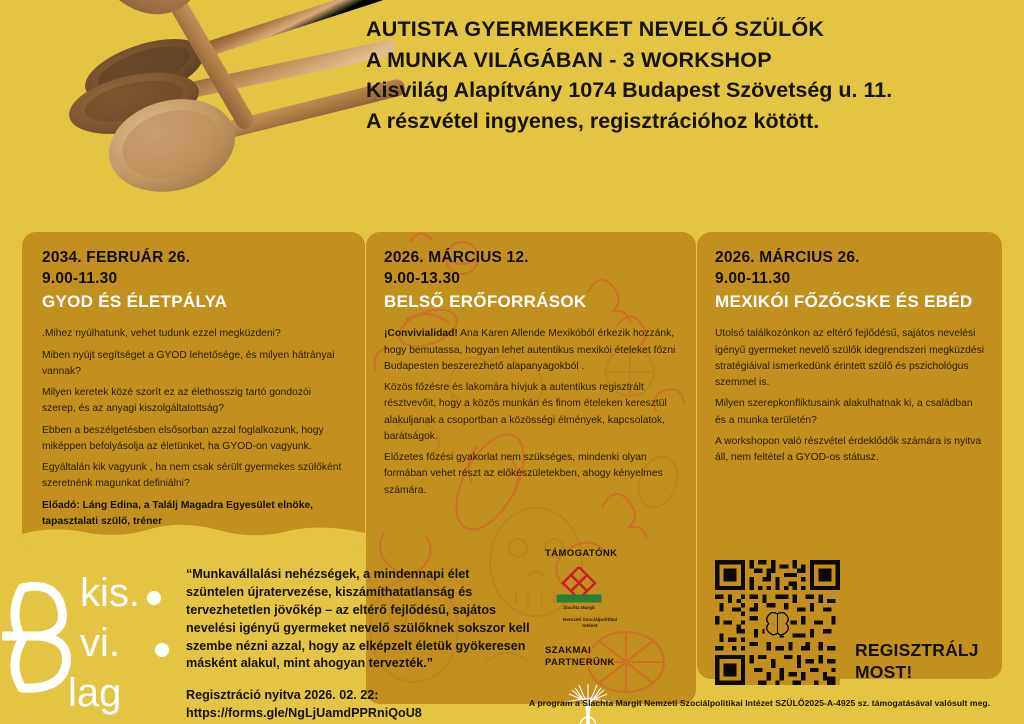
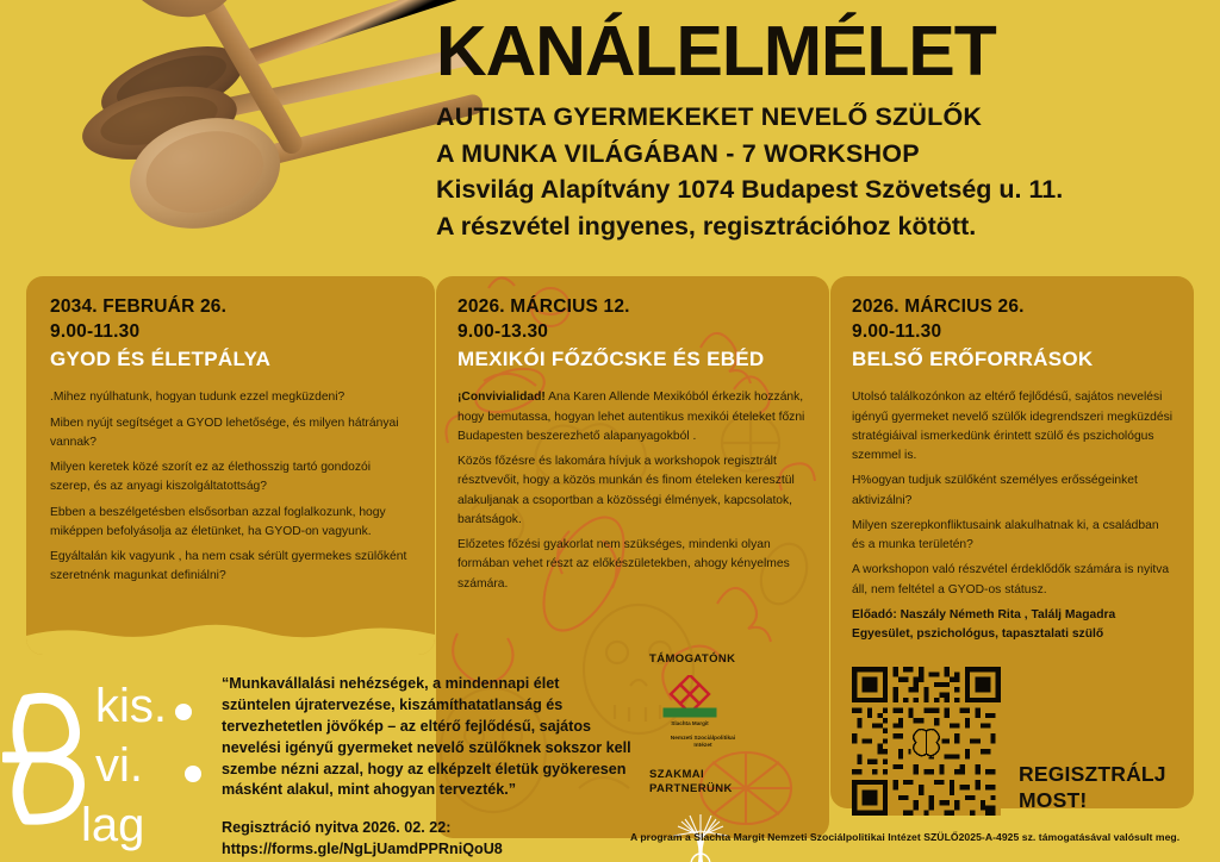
+ KANÁLELMÉLET
  AUTISTA GYERMEKEKET NEVELŐ SZÜLŐK
- A MUNKA VILÁGÁBAN - 3 WORKSHOP
+ A MUNKA VILÁGÁBAN - 7 WORKSHOP
  Kisvilág Alapítvány 1074 Budapest Szövetség u. 11.
  A részvétel ingyenes, regisztrációhoz kötött.
  2034. FEBRUÁR 26.
  9.00-11.30
  GYOD ÉS ÉLETPÁLYA
- .Mihez nyúlhatunk, vehet tudunk ezzel megküzdeni?
+ .Mihez nyúlhatunk, hogyan tudunk ezzel megküzdeni?
  Miben nyújt segítséget a GYOD lehetősége, és milyen hátrányai vannak?
  Milyen keretek közé szorít ez az élethosszig tartó gondozói szerep, és az anyagi kiszolgáltatottság?
  Ebben a beszélgetésben elsősorban azzal foglalkozunk, hogy miképpen befolyásolja az életünket, ha GYOD-on vagyunk.
  Egyáltalán kik vagyunk , ha nem csak sérült gyermekes szülőként szeretnénk magunkat definiálni?
- Előadó: Láng Edina, a Találj Magadra Egyesület elnöke, tapasztalati szülő, tréner
  2026. MÁRCIUS 12.
  9.00-13.30
- BELSŐ ERŐFORRÁSOK
+ MEXIKÓI FŐZŐCSKE ÉS EBÉD
  ¡Convivialidad! Ana Karen Allende Mexikóból érkezik hozzánk, hogy bemutassa, hogyan lehet autentikus mexikói ételeket főzni Budapesten beszerezhető alapanyagokból .
- Közös főzésre és lakomára hívjuk a autentikus regisztrált résztvevőit, hogy a közös munkán és finom ételeken keresztül alakuljanak a csoportban a közösségi élmények, kapcsolatok, barátságok.
+ Közös főzésre és lakomára hívjuk a workshopok regisztrált résztvevőit, hogy a közös munkán és finom ételeken keresztül alakuljanak a csoportban a közösségi élmények, kapcsolatok, barátságok.
  Előzetes főzési gyakorlat nem szükséges, mindenki olyan formában vehet részt az előkészületekben, ahogy kényelmes számára.
  2026. MÁRCIUS 26.
  9.00-11.30
- MEXIKÓI FŐZŐCSKE ÉS EBÉD
+ BELSŐ ERŐFORRÁSOK
  Utolsó találkozónkon az eltérő fejlődésű, sajátos nevelési igényű gyermeket nevelő szülők idegrendszeri megküzdési stratégiáival ismerkedünk érintett szülő és pszichológus szemmel is.
+ H%ogyan tudjuk szülőként személyes erősségeinket aktivizálni?
  Milyen szerepkonfliktusaink alakulhatnak ki, a családban és a munka területén?
  A workshopon való részvétel érdeklődők számára is nyitva áll, nem feltétel a GYOD-os státusz.
+ Előadó: Naszály Németh Rita , Találj Magadra Egyesület, pszichológus, tapasztalati szülő
  “Munkavállalási nehézségek, a mindennapi élet szüntelen újratervezése, kiszámíthatatlanság és tervezhetetlen jövőkép – az eltérő fejlődésű, sajátos nevelési igényű gyermeket nevelő szülőknek sokszor kell szembe nézni azzal, hogy az elképzelt életük gyökeresen másként alakul, mint ahogyan tervezték.”
  Regisztráció nyitva 2026. 02. 22:
  https://forms.gle/NgLjUamdPPRniQoU8
  TÁMOGATÓNK
  SZAKMAI
  PARTNERÜNK
  REGISZTRÁLJ
  MOST!
  A program a Slachta Margit Nemzeti Szociálpolitikai Intézet SZÜLŐ2025-A-4925 sz. támogatásával valósult meg.
  kis.
  vi.
  lag
